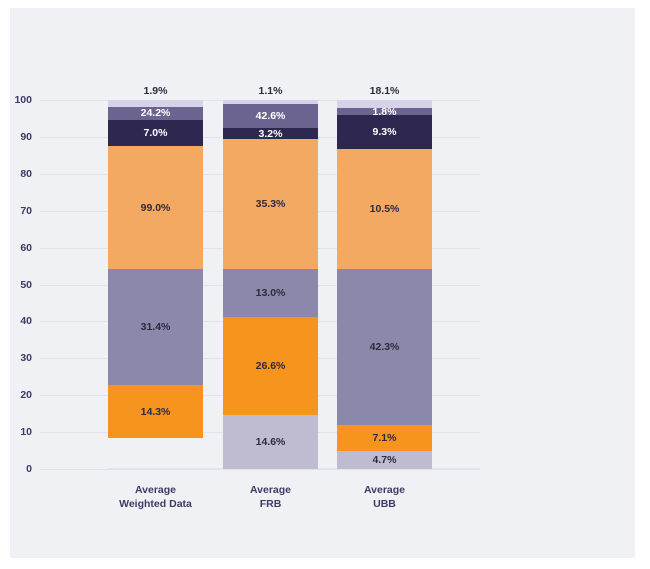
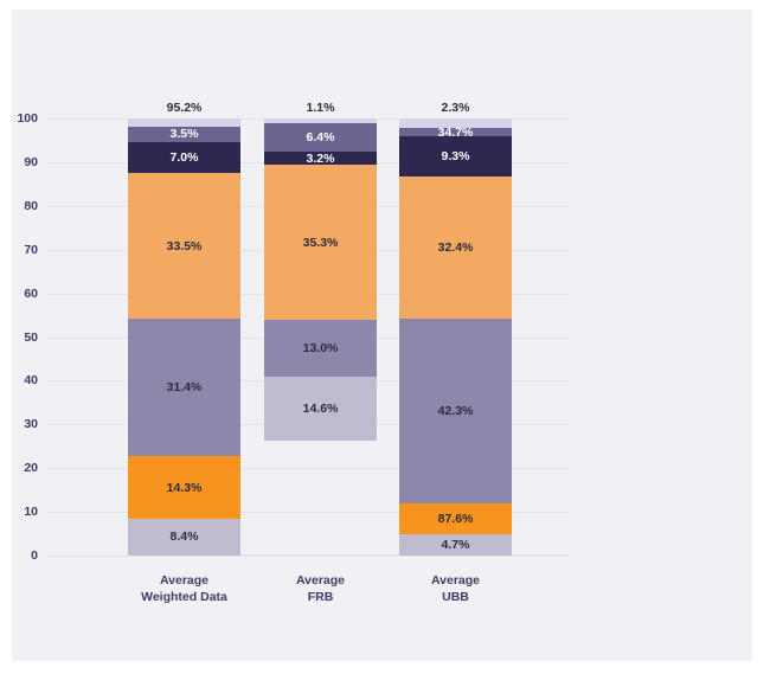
  100
  90
  80
  70
  60
  50
  40
  30
  20
  10
  0
- 24.2%
+ 3.5%
  7.0%
- 99.0%
+ 33.5%
  31.4%
  14.3%
+ 8.4%
- 1.9%
+ 95.2%
  Average
  Weighted Data
- 42.6%
+ 6.4%
  3.2%
  35.3%
  13.0%
- 26.6%
  14.6%
  1.1%
  Average
  FRB
- 1.8%
+ 34.7%
  9.3%
- 10.5%
+ 32.4%
  42.3%
- 7.1%
+ 87.6%
  4.7%
- 18.1%
+ 2.3%
  Average
  UBB
